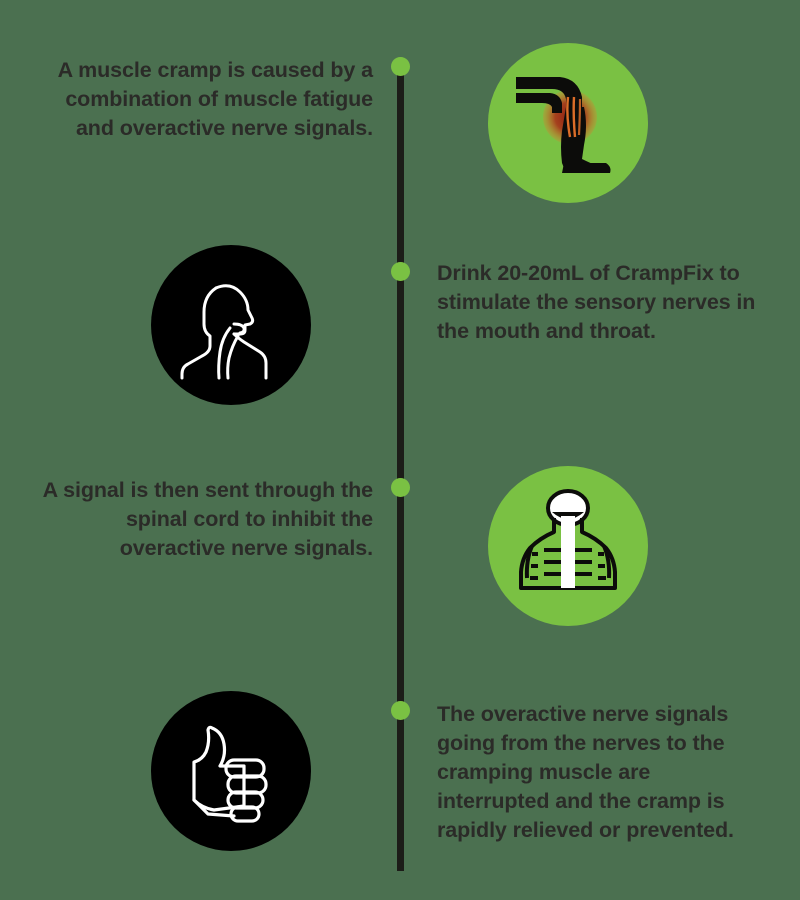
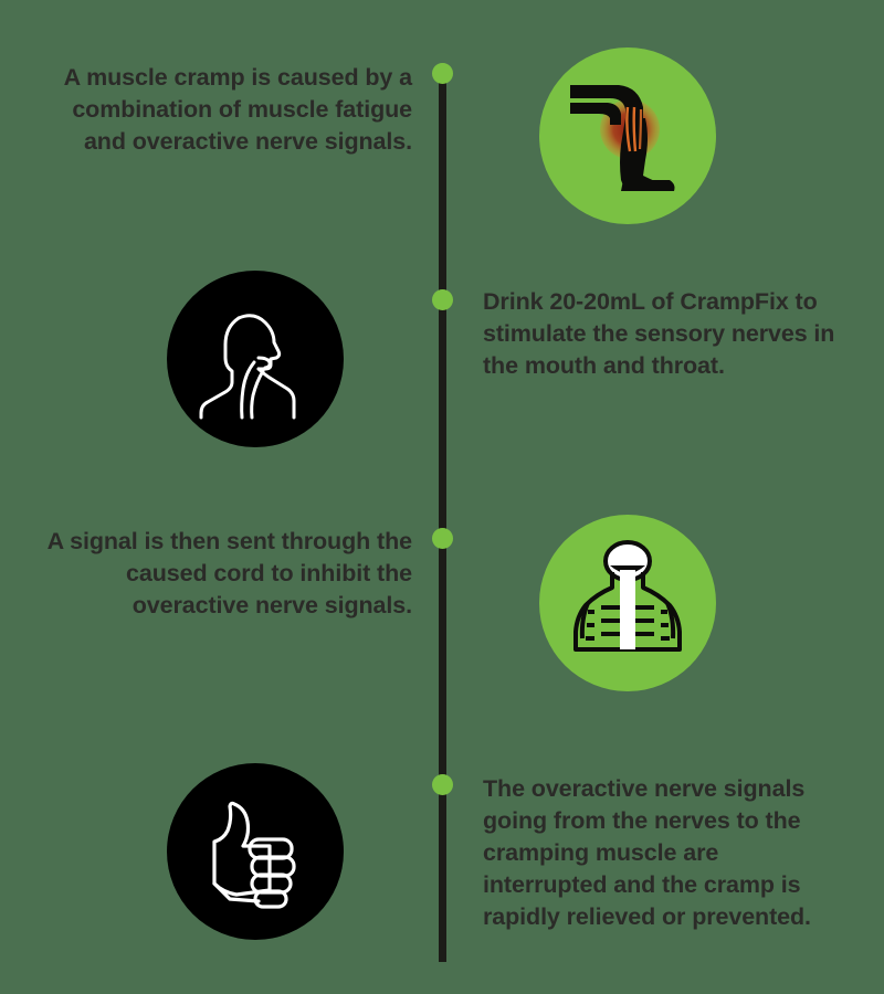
  A muscle cramp is caused by a combination of muscle fatigue and overactive nerve signals.
  Drink 20-20mL of CrampFix to stimulate the sensory nerves in the mouth and throat.
- A signal is then sent through the spinal cord to inhibit the overactive nerve signals.
+ A signal is then sent through the caused cord to inhibit the overactive nerve signals.
  The overactive nerve signals going from the nerves to the cramping muscle are interrupted and the cramp is rapidly relieved or prevented.
